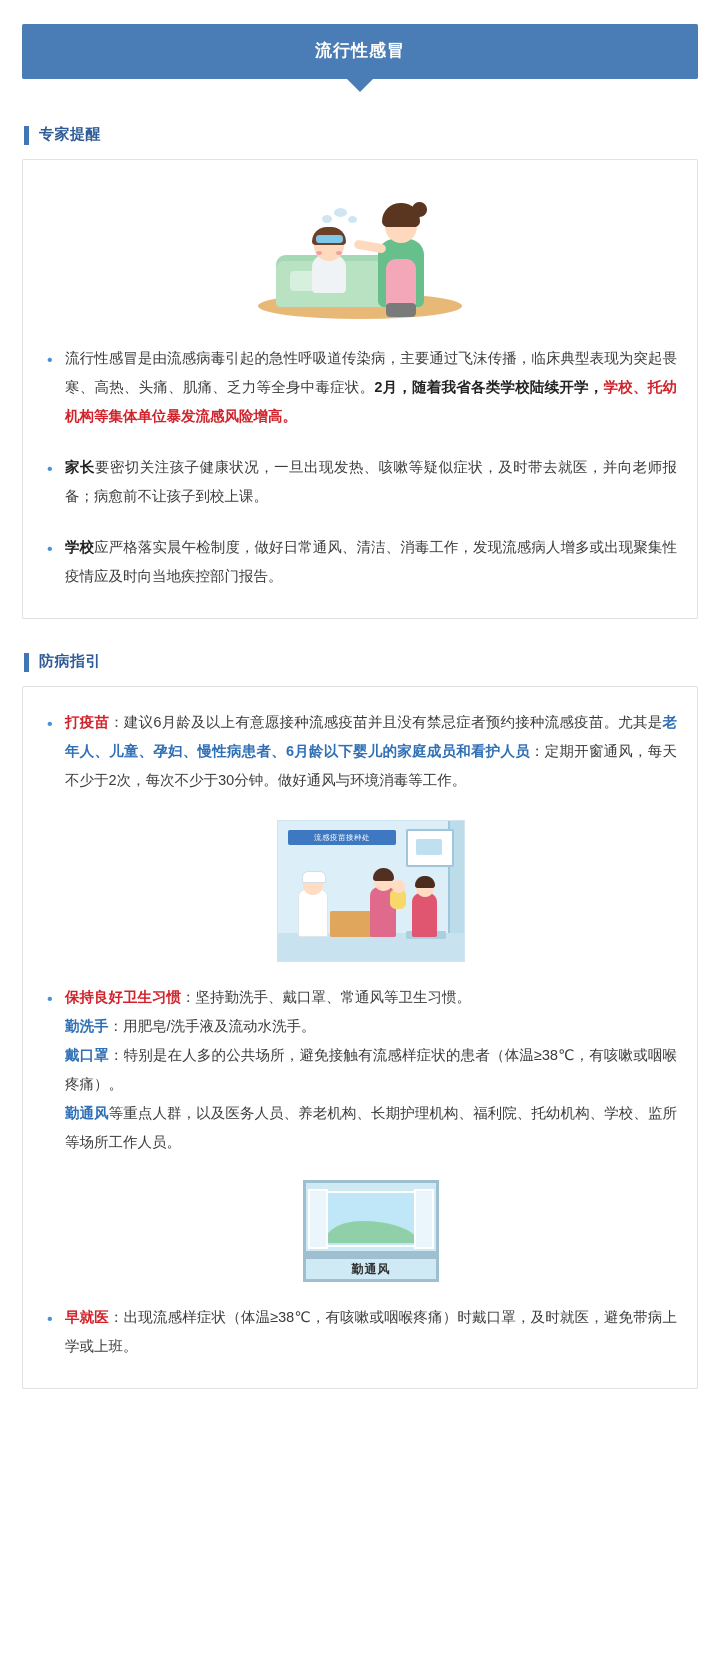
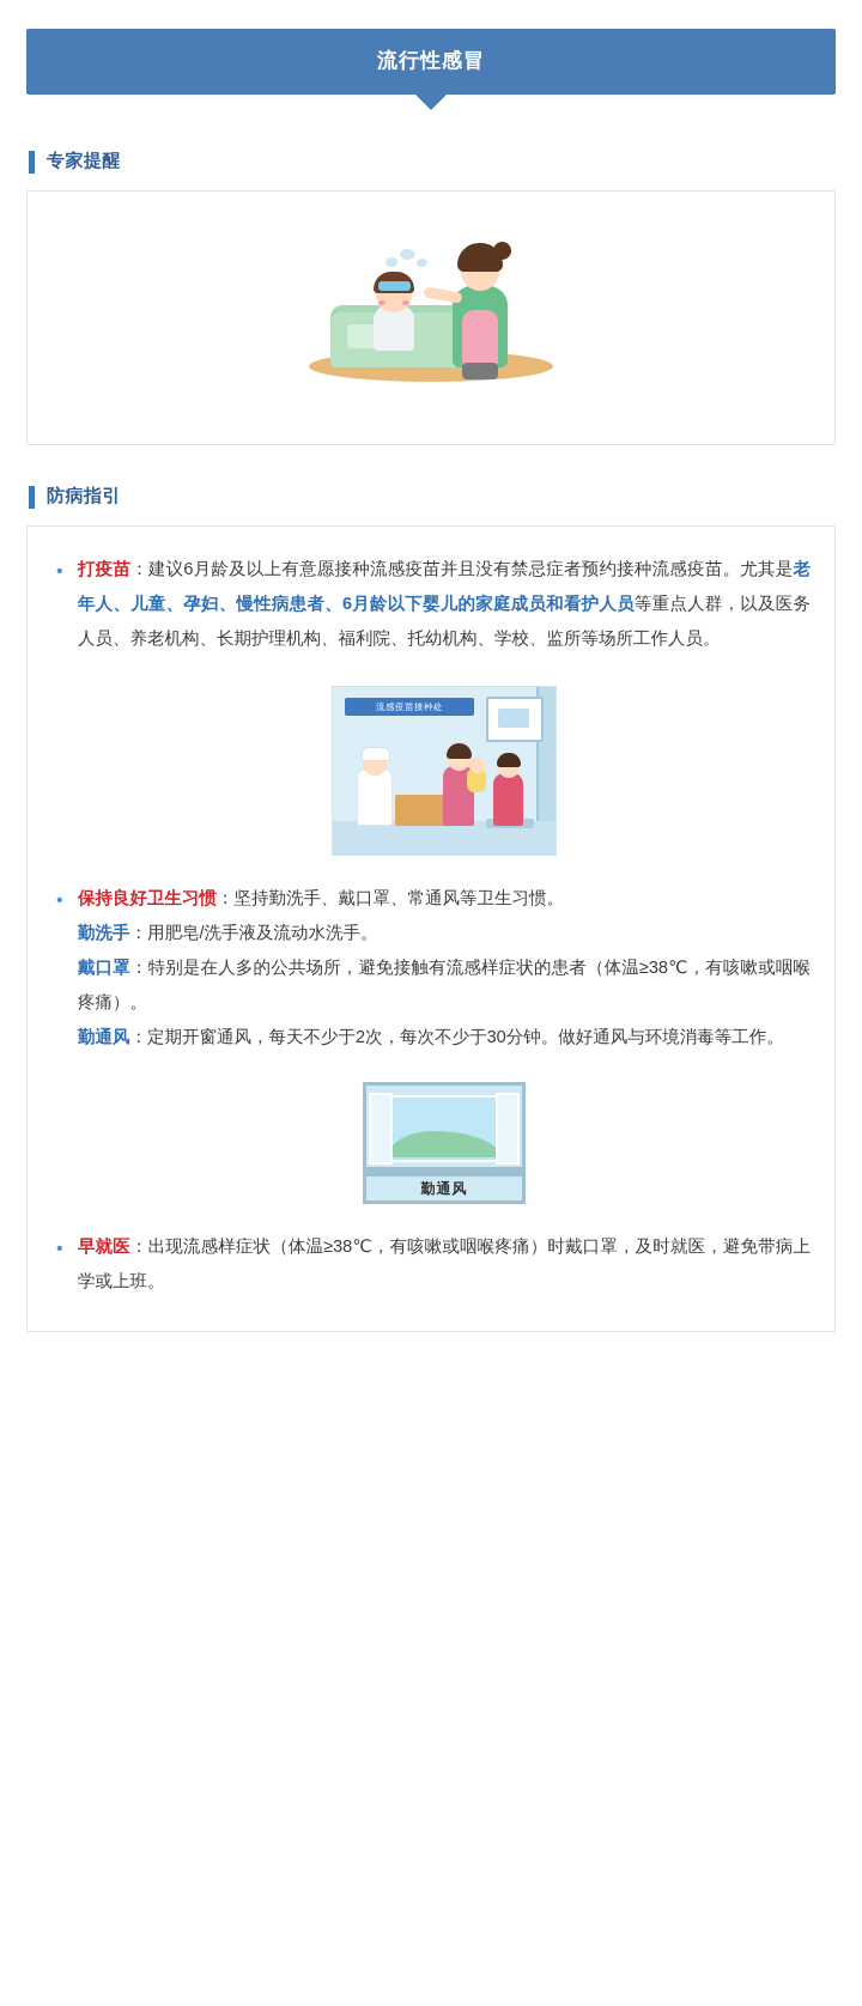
  流行性感冒
  专家提醒
- 流行性感冒是由流感病毒引起的急性呼吸道传染病，主要通过飞沫传播，临床典型表现为突起畏寒、高热、头痛、肌痛、乏力等全身中毒症状。2月，随着我省各类学校陆续开学，学校、托幼机构等集体单位暴发流感风险增高。
- 家长要密切关注孩子健康状况，一旦出现发热、咳嗽等疑似症状，及时带去就医，并向老师报备；病愈前不让孩子到校上课。
- 学校应严格落实晨午检制度，做好日常通风、清洁、消毒工作，发现流感病人增多或出现聚集性疫情应及时向当地疾控部门报告。
  防病指引
- 打疫苗：建议6月龄及以上有意愿接种流感疫苗并且没有禁忌症者预约接种流感疫苗。尤其是老年人、儿童、孕妇、慢性病患者、6月龄以下婴儿的家庭成员和看护人员：定期开窗通风，每天不少于2次，每次不少于30分钟。做好通风与环境消毒等工作。
+ 打疫苗：建议6月龄及以上有意愿接种流感疫苗并且没有禁忌症者预约接种流感疫苗。尤其是老年人、儿童、孕妇、慢性病患者、6月龄以下婴儿的家庭成员和看护人员等重点人群，以及医务人员、养老机构、长期护理机构、福利院、托幼机构、学校、监所等场所工作人员。
  流感疫苗接种处
  保持良好卫生习惯：坚持勤洗手、戴口罩、常通风等卫生习惯。
  勤洗手：用肥皂/洗手液及流动水洗手。
  戴口罩：特别是在人多的公共场所，避免接触有流感样症状的患者（体温≥38℃，有咳嗽或咽喉疼痛）。
- 勤通风等重点人群，以及医务人员、养老机构、长期护理机构、福利院、托幼机构、学校、监所等场所工作人员。
+ 勤通风：定期开窗通风，每天不少于2次，每次不少于30分钟。做好通风与环境消毒等工作。
  勤通风
  早就医：出现流感样症状（体温≥38℃，有咳嗽或咽喉疼痛）时戴口罩，及时就医，避免带病上学或上班。
